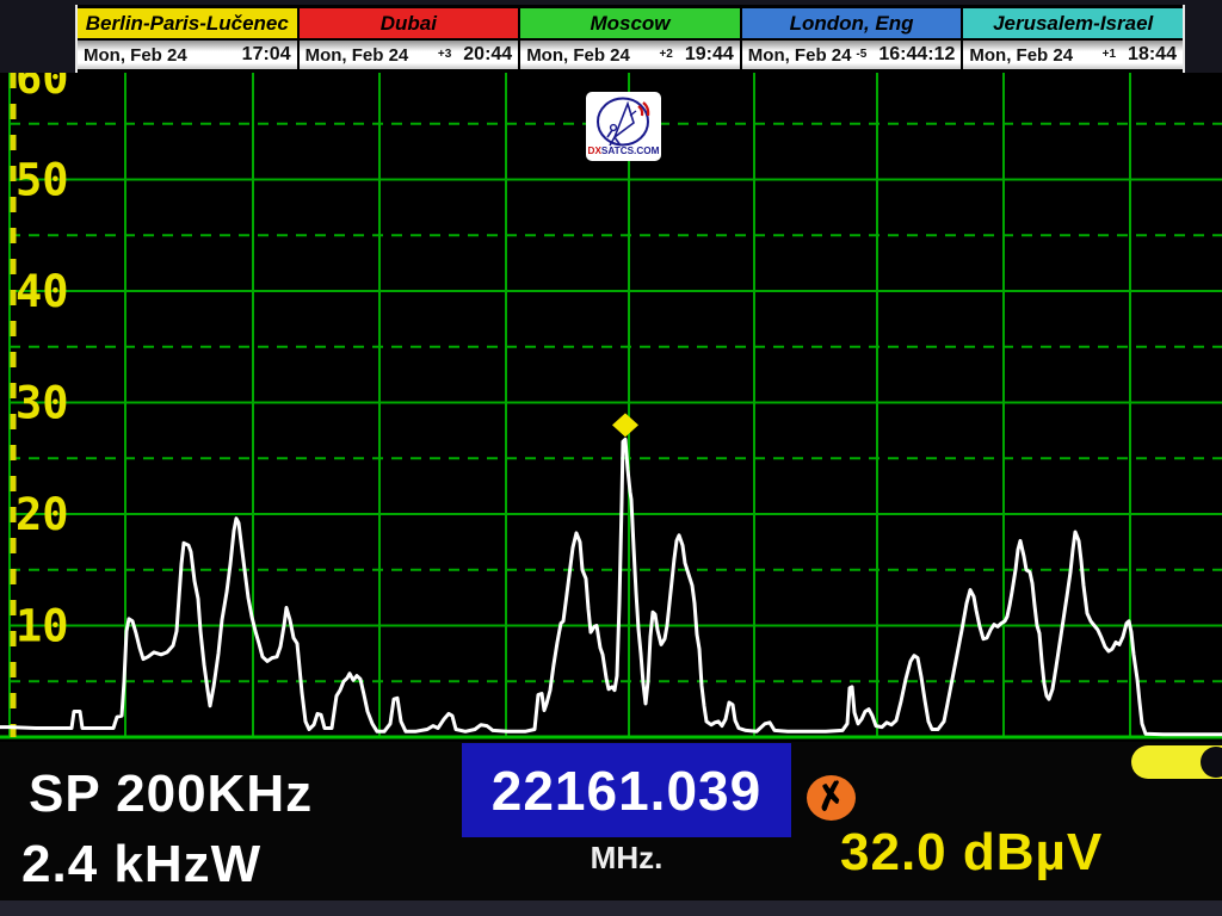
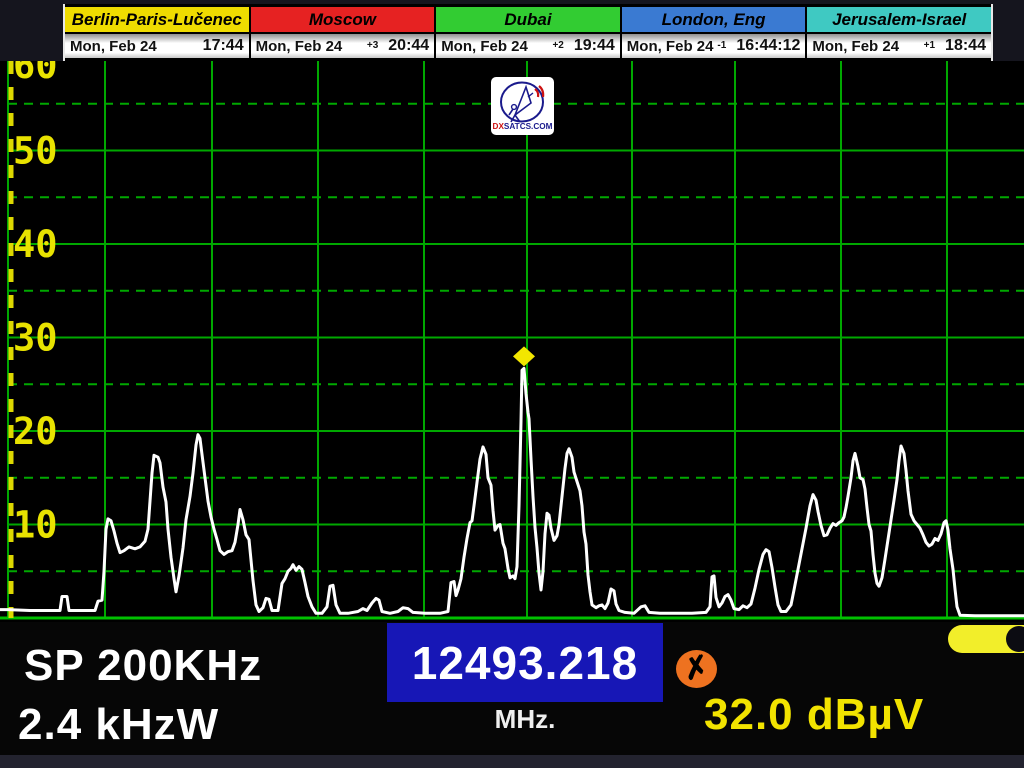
  Berlin-Paris-Lučenec
  Mon, Feb 24
- 17:04
+ 17:44
- Dubai
+ Moscow
  Mon, Feb 24
  +3
  20:44
- Moscow
+ Dubai
  Mon, Feb 24
  +2
  19:44
  London, Eng
  Mon, Feb 24
- -5
+ -1
  16:44:12
  Jerusalem-Israel
  Mon, Feb 24
  +1
  18:44
  10
  20
  30
  40
  50
  60
  DXSATCS.COM
  SP 200KHz
  2.4 kHzW
- 22161.039
+ 12493.218
  MHz.
  32.0 dBµV
